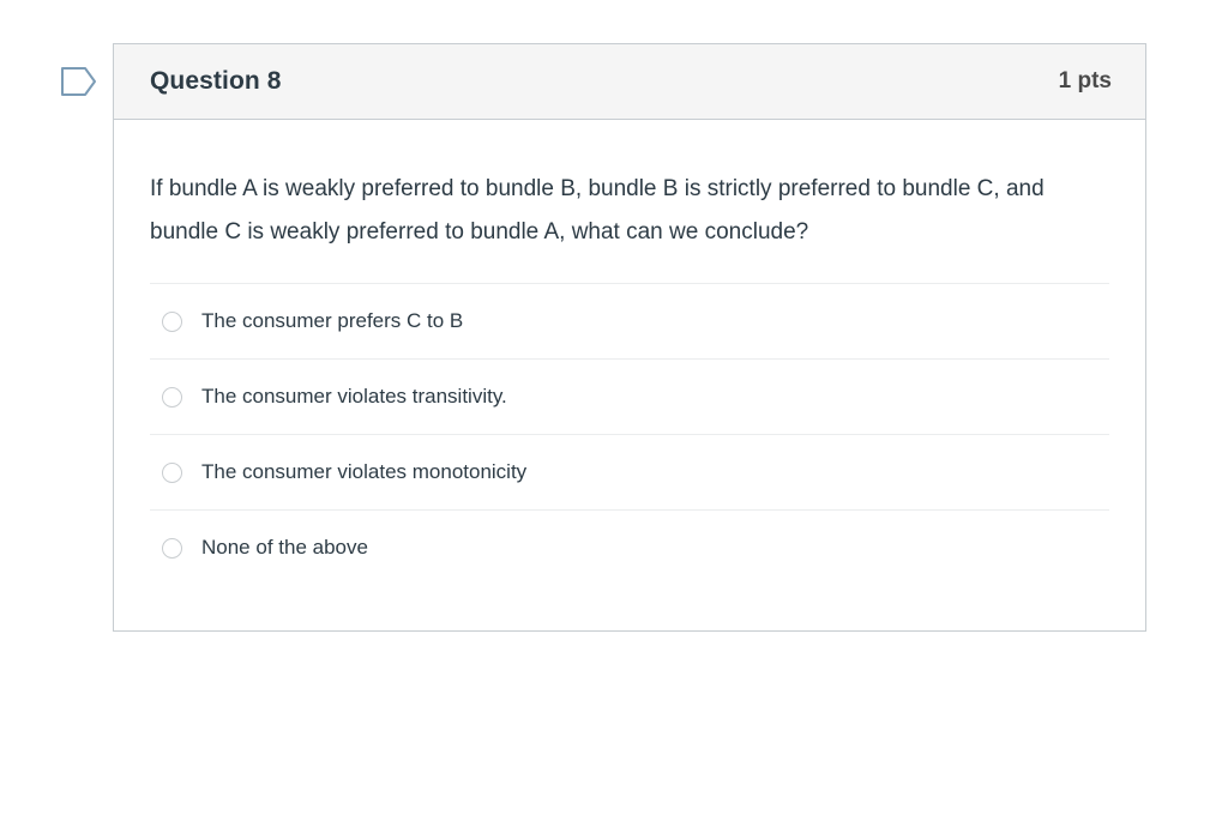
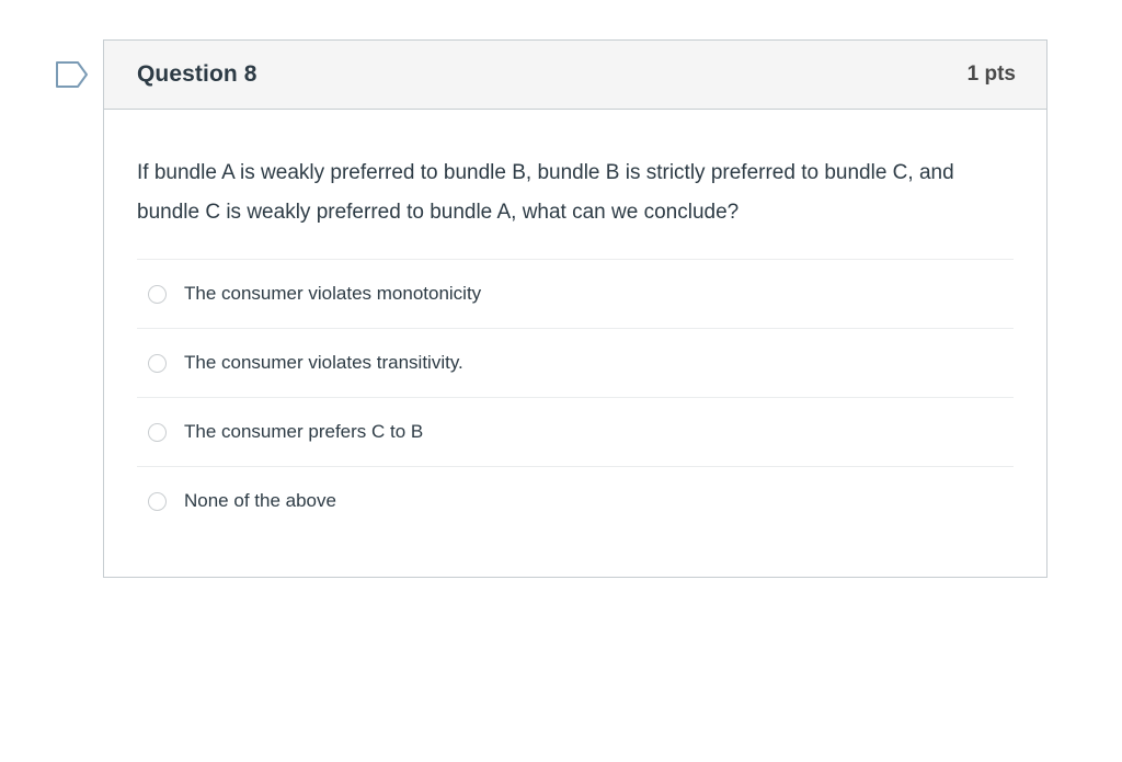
  Question 8
  1 pts
  If bundle A is weakly preferred to bundle B, bundle B is strictly preferred to bundle C, and bundle C is weakly preferred to bundle A, what can we conclude?
- The consumer prefers C to B
+ The consumer violates monotonicity
  The consumer violates transitivity.
- The consumer violates monotonicity
+ The consumer prefers C to B
  None of the above
